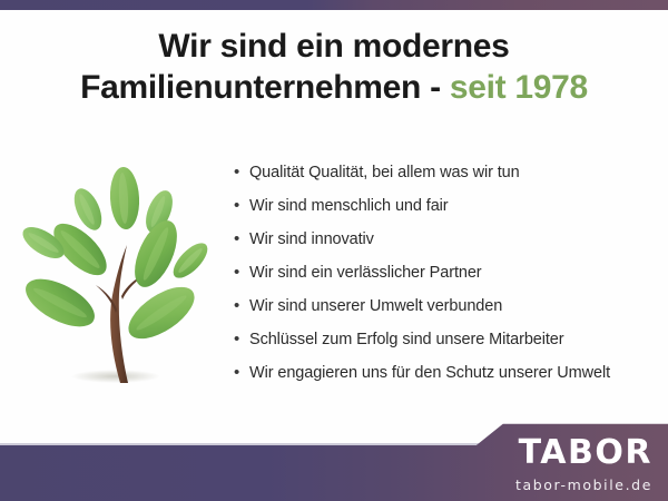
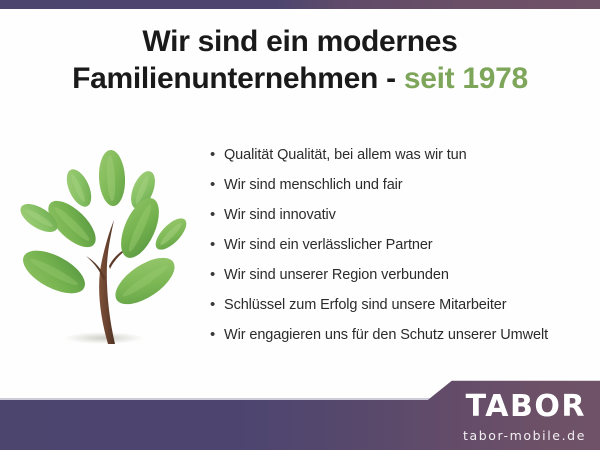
  Wir sind ein modernes
  Familienunternehmen - seit 1978
  •
  Qualität Qualität, bei allem was wir tun
  •
  Wir sind menschlich und fair
  •
  Wir sind innovativ
  •
  Wir sind ein verlässlicher Partner
  •
- Wir sind unserer Umwelt verbunden
+ Wir sind unserer Region verbunden
  •
  Schlüssel zum Erfolg sind unsere Mitarbeiter
  •
  Wir engagieren uns für den Schutz unserer Umwelt
  TABOR
  tabor-mobile.de
